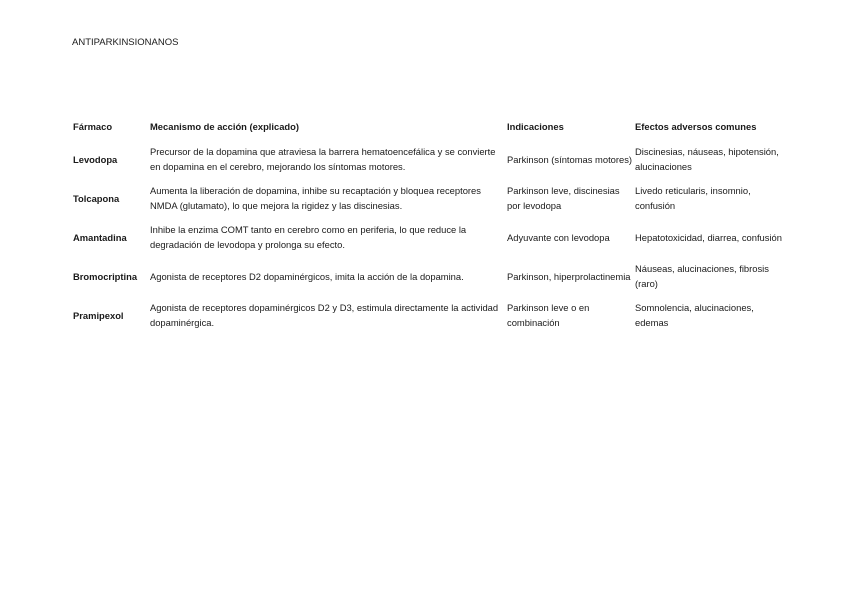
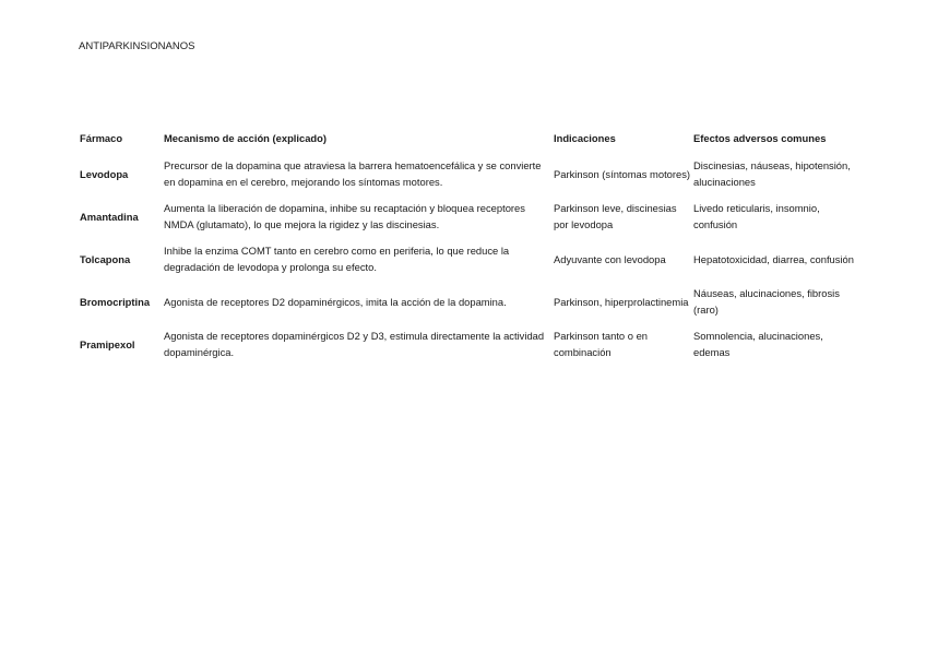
  ANTIPARKINSIONANOS
  Fármaco	Mecanismo de acción (explicado)	Indicaciones	Efectos adversos comunes
  Levodopa	Precursor de la dopamina que atraviesa la barrera hematoencefálica y se convierte en dopamina en el cerebro, mejorando los síntomas motores.	Parkinson (síntomas motores)	Discinesias, náuseas, hipotensión, alucinaciones
- Tolcapona	Aumenta la liberación de dopamina, inhibe su recaptación y bloquea receptores NMDA (glutamato), lo que mejora la rigidez y las discinesias.	Parkinson leve, discinesias por levodopa	Livedo reticularis, insomnio, confusión
+ Amantadina	Aumenta la liberación de dopamina, inhibe su recaptación y bloquea receptores NMDA (glutamato), lo que mejora la rigidez y las discinesias.	Parkinson leve, discinesias por levodopa	Livedo reticularis, insomnio, confusión
- Amantadina	Inhibe la enzima COMT tanto en cerebro como en periferia, lo que reduce la degradación de levodopa y prolonga su efecto.	Adyuvante con levodopa	Hepatotoxicidad, diarrea, confusión
+ Tolcapona	Inhibe la enzima COMT tanto en cerebro como en periferia, lo que reduce la degradación de levodopa y prolonga su efecto.	Adyuvante con levodopa	Hepatotoxicidad, diarrea, confusión
  Bromocriptina	Agonista de receptores D2 dopaminérgicos, imita la acción de la dopamina.	Parkinson, hiperprolactinemia	Náuseas, alucinaciones, fibrosis (raro)
- Pramipexol	Agonista de receptores dopaminérgicos D2 y D3, estimula directamente la actividad dopaminérgica.	Parkinson leve o en combinación	Somnolencia, alucinaciones, edemas
+ Pramipexol	Agonista de receptores dopaminérgicos D2 y D3, estimula directamente la actividad dopaminérgica.	Parkinson tanto o en combinación	Somnolencia, alucinaciones, edemas
